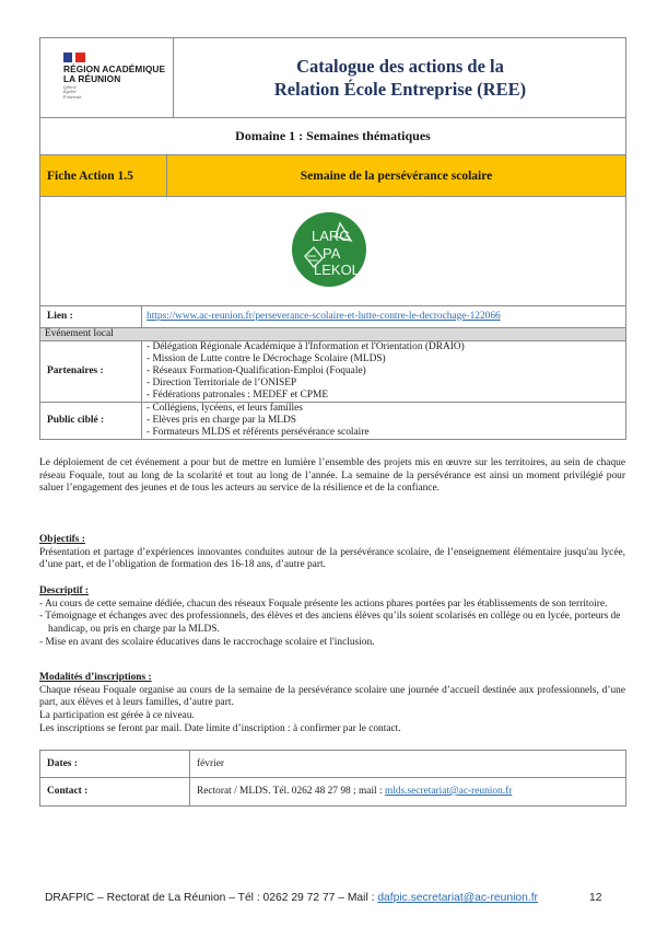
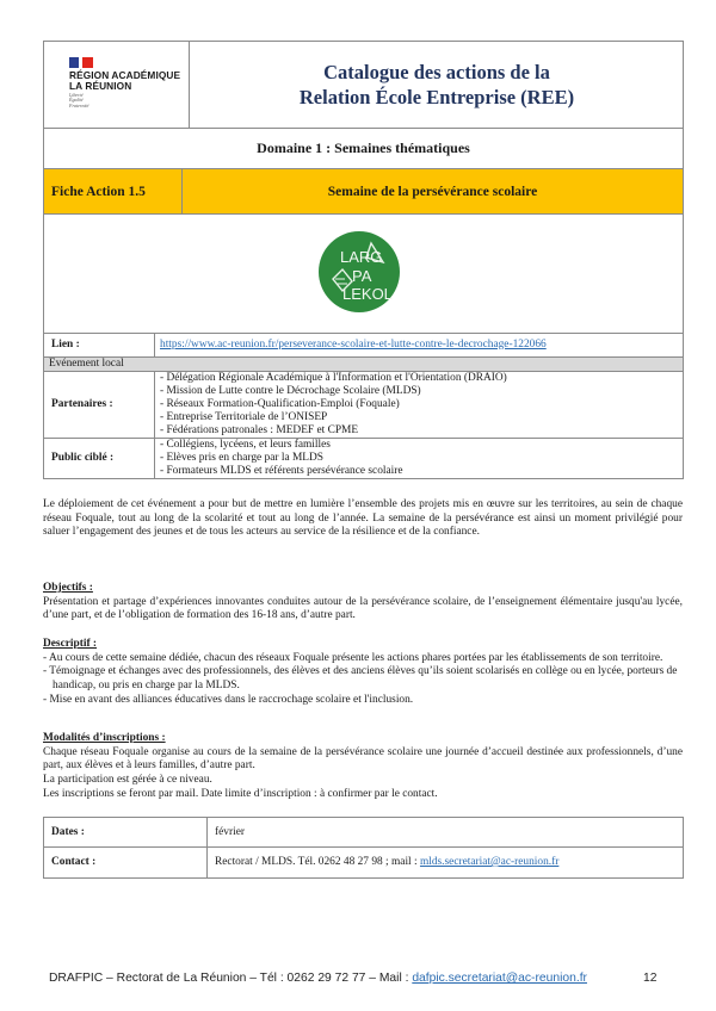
  RÉGION ACADÉMIQUE
  LA RÉUNION
  Catalogue des actions de la
  Relation École Entreprise (REE)
  Domaine 1 : Semaines thématiques
  Fiche Action 1.5
  Semaine de la persévérance scolaire
  LARG
  PA
  LEKOL
  Lien :
  https://www.ac-reunion.fr/perseverance-scolaire-et-lutte-contre-le-decrochage-122066
  Evénement local
  Partenaires :
  - Délégation Régionale Académique à l'Information et l'Orientation (DRAIO)
  - Mission de Lutte contre le Décrochage Scolaire (MLDS)
  - Réseaux Formation-Qualification-Emploi (Foquale)
- - Direction Territoriale de l’ONISEP
+ - Entreprise Territoriale de l’ONISEP
  - Fédérations patronales : MEDEF et CPME
  Public ciblé :
  - Collégiens, lycéens, et leurs familles
  - Elèves pris en charge par la MLDS
  - Formateurs MLDS et référents persévérance scolaire
  Le déploiement de cet événement a pour but de mettre en lumière l’ensemble des projets mis en œuvre sur les territoires, au sein de chaque réseau Foquale, tout au long de la scolarité et tout au long de l’année. La semaine de la persévérance est ainsi un moment privilégié pour saluer l’engagement des jeunes et de tous les acteurs au service de la résilience et de la confiance.
  Objectifs :
  Présentation et partage d’expériences innovantes conduites autour de la persévérance scolaire, de l’enseignement élémentaire jusqu'au lycée, d’une part, et de l’obligation de formation des 16-18 ans, d’autre part.
  Descriptif :
  - Au cours de cette semaine dédiée, chacun des réseaux Foquale présente les actions phares portées par les établissements de son territoire.
  - Témoignage et échanges avec des professionnels, des élèves et des anciens élèves qu’ils soient scolarisés en collège ou en lycée, porteurs de handicap, ou pris en charge par la MLDS.
- - Mise en avant des scolaire éducatives dans le raccrochage scolaire et l'inclusion.
+ - Mise en avant des alliances éducatives dans le raccrochage scolaire et l'inclusion.
  Modalités d’inscriptions :
  Chaque réseau Foquale organise au cours de la semaine de la persévérance scolaire une journée d’accueil destinée aux professionnels, d’une part, aux élèves et à leurs familles, d’autre part.
  La participation est gérée à ce niveau.
  Les inscriptions se feront par mail. Date limite d’inscription : à confirmer par le contact.
  Dates :
  février
  Contact :
  Rectorat / MLDS. Tél. 0262 48 27 98 ; mail : mlds.secretariat@ac-reunion.fr
  DRAFPIC – Rectorat de La Réunion – Tél : 0262 29 72 77 – Mail : dafpic.secretariat@ac-reunion.fr
  12
